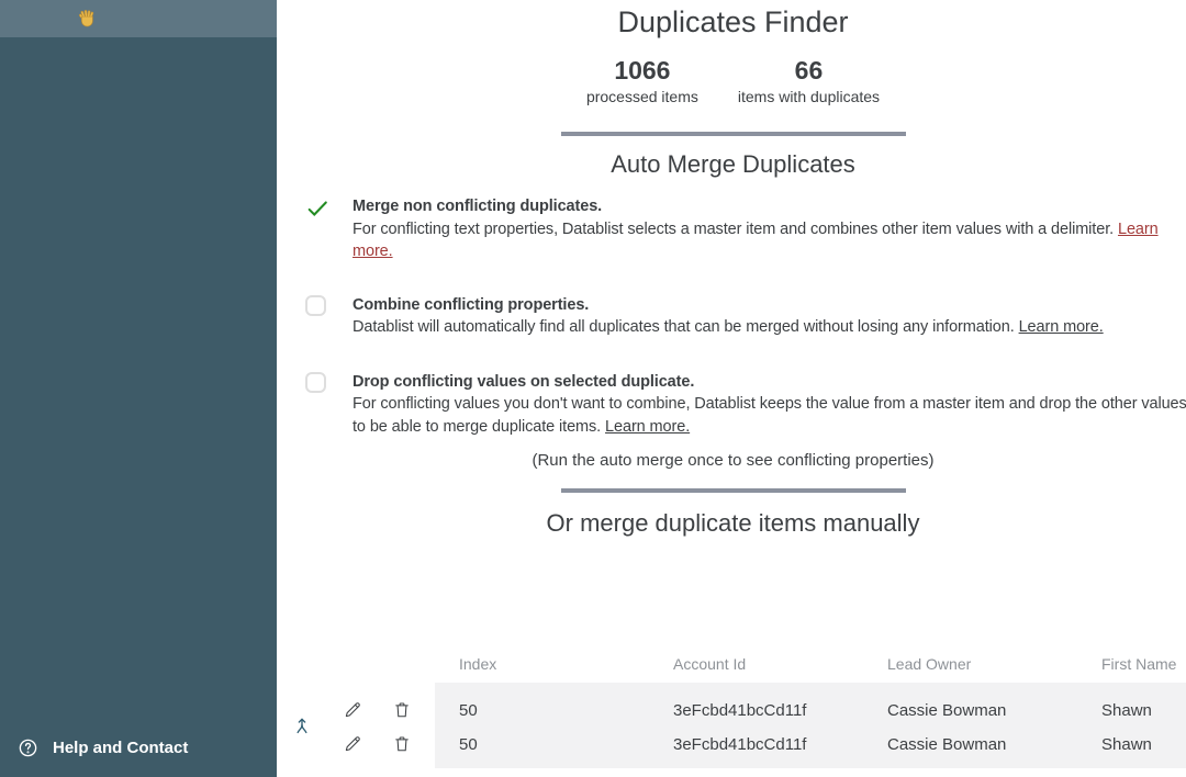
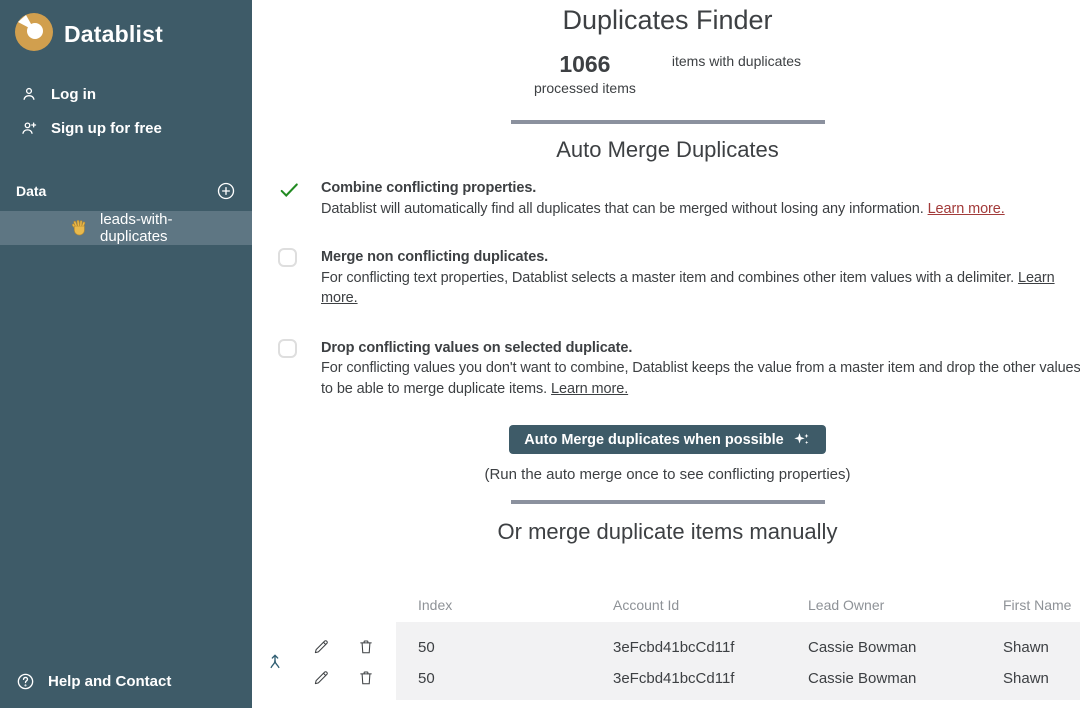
+ Datablist
+ Log in
+ Sign up for free
+ Data
+ leads-with-duplicates
  Help and Contact
  Duplicates Finder
  1066
  processed items
- 66
  items with duplicates
  Auto Merge Duplicates
- Merge non conflicting duplicates.
+ Combine conflicting properties.
- For conflicting text properties, Datablist selects a master item and combines other item values with a delimiter. Learn more.
+ Datablist will automatically find all duplicates that can be merged without losing any information. Learn more.
- Combine conflicting properties.
+ Merge non conflicting duplicates.
- Datablist will automatically find all duplicates that can be merged without losing any information. Learn more.
+ For conflicting text properties, Datablist selects a master item and combines other item values with a delimiter. Learn more.
  Drop conflicting values on selected duplicate.
  For conflicting values you don't want to combine, Datablist keeps the value from a master item and drop the other values to be able to merge duplicate items. Learn more.
+ Auto Merge duplicates when possible
  (Run the auto merge once to see conflicting properties)
  Or merge duplicate items manually
  Index
  Account Id
  Lead Owner
  First Name
  50
  3eFcbd41bcCd11f
  Cassie Bowman
  Shawn
  50
  3eFcbd41bcCd11f
  Cassie Bowman
  Shawn
